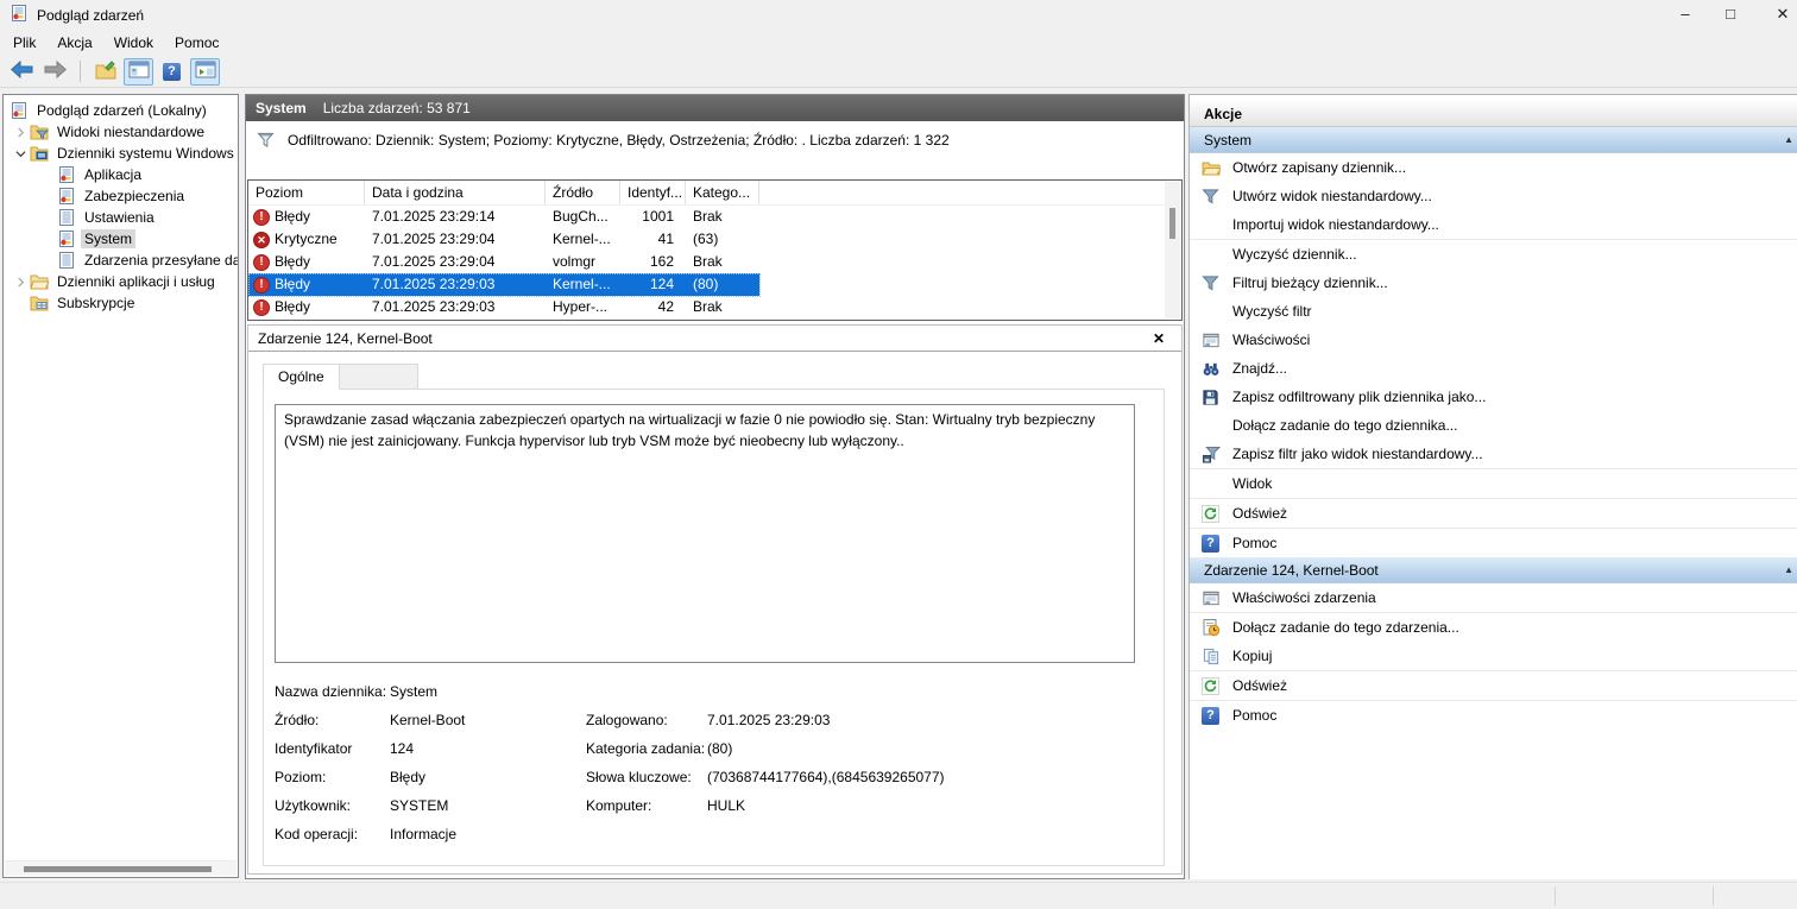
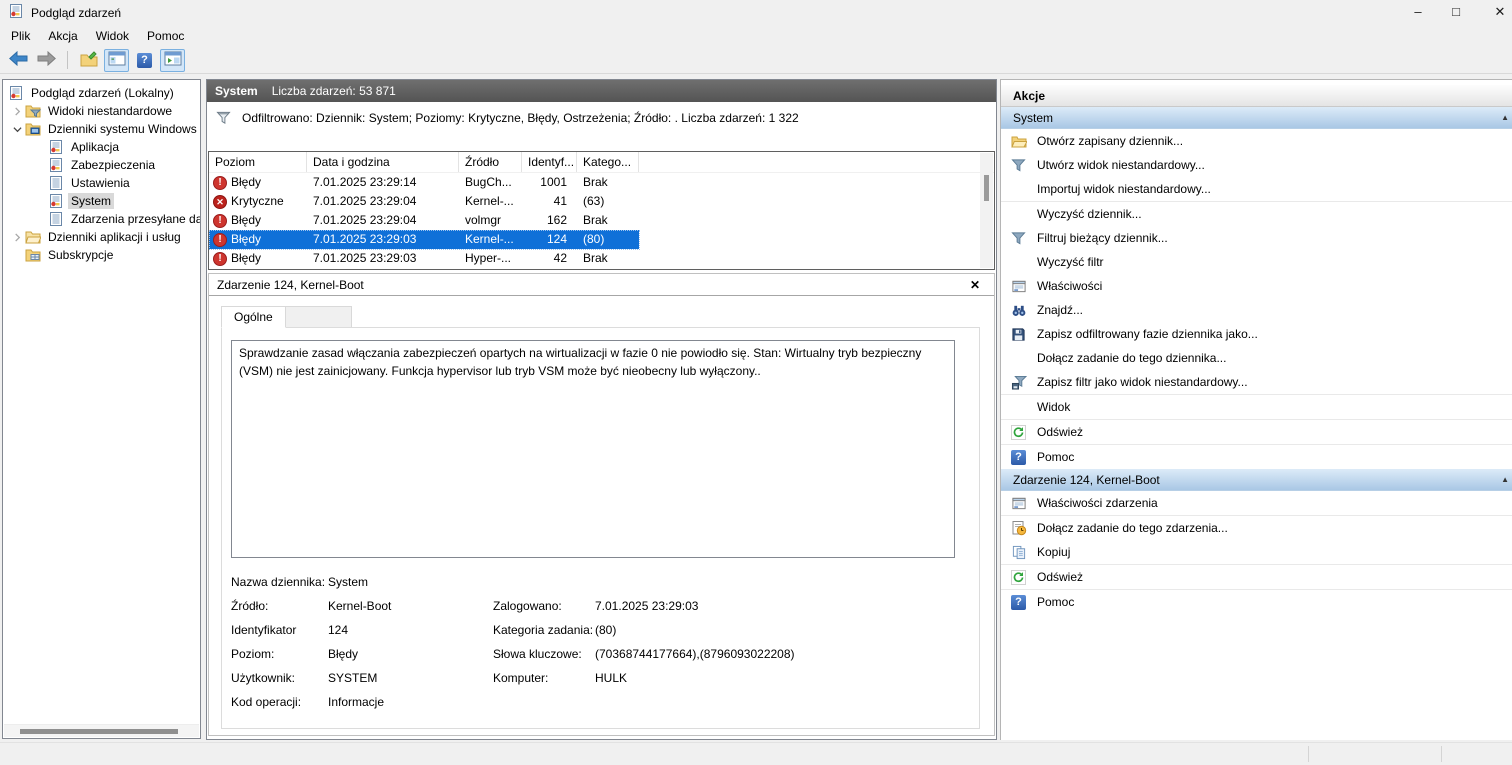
  Podgląd zdarzeń
  –
  □
  ✕
  Plik
  Akcja
  Widok
  Pomoc
  ?
  Podgląd zdarzeń (Lokalny)
  Widoki niestandardowe
  Dzienniki systemu Windows
  Aplikacja
  Zabezpieczenia
  Ustawienia
  System
  Zdarzenia przesyłane da
  Dzienniki aplikacji i usług
  Subskrypcje
  System
  Liczba zdarzeń: 53 871
  Odfiltrowano: Dziennik: System; Poziomy: Krytyczne, Błędy, Ostrzeżenia; Źródło: . Liczba zdarzeń: 1 322
  Poziom
  Data i godzina
  Źródło
  Identyf...
  Katego...
  !
  Błędy
  7.01.2025 23:29:14
  BugCh...
  1001
  Brak
  ✕
  Krytyczne
  7.01.2025 23:29:04
  Kernel-...
  41
  (63)
  !
  Błędy
  7.01.2025 23:29:04
  volmgr
  162
  Brak
  !
  Błędy
  7.01.2025 23:29:03
  Kernel-...
  124
  (80)
  !
  Błędy
  7.01.2025 23:29:03
  Hyper-...
  42
  Brak
  Zdarzenie 124, Kernel-Boot
  ✕
  Ogólne
  Sprawdzanie zasad włączania zabezpieczeń opartych na wirtualizacji w fazie 0 nie powiodło się. Stan: Wirtualny tryb bezpieczny (VSM) nie jest zainicjowany. Funkcja hypervisor lub tryb VSM może być nieobecny lub wyłączony..
  Nazwa dziennika:
  System
  Źródło:
  Kernel-Boot
  Zalogowano:
  7.01.2025 23:29:03
  Identyfikator
  124
  Kategoria zadania:
  (80)
  Poziom:
  Błędy
  Słowa kluczowe:
- (70368744177664),(6845639265077)
+ (70368744177664),(8796093022208)
  Użytkownik:
  SYSTEM
  Komputer:
  HULK
  Kod operacji:
  Informacje
  Akcje
  System
  ▲
  Otwórz zapisany dziennik...
  Utwórz widok niestandardowy...
  Importuj widok niestandardowy...
  Wyczyść dziennik...
  Filtruj bieżący dziennik...
  Wyczyść filtr
  Właściwości
  Znajdź...
- Zapisz odfiltrowany plik dziennika jako...
+ Zapisz odfiltrowany fazie dziennika jako...
  Dołącz zadanie do tego dziennika...
  Zapisz filtr jako widok niestandardowy...
  Widok
  Odśwież
  ?
  Pomoc
  Zdarzenie 124, Kernel-Boot
  ▲
  Właściwości zdarzenia
  Dołącz zadanie do tego zdarzenia...
  Kopiuj
  Odśwież
  ?
  Pomoc
